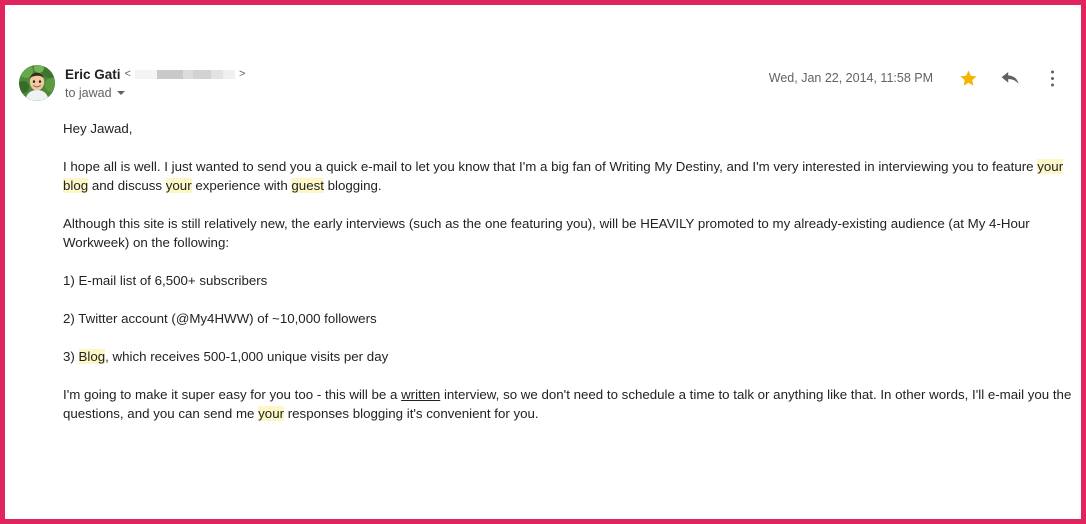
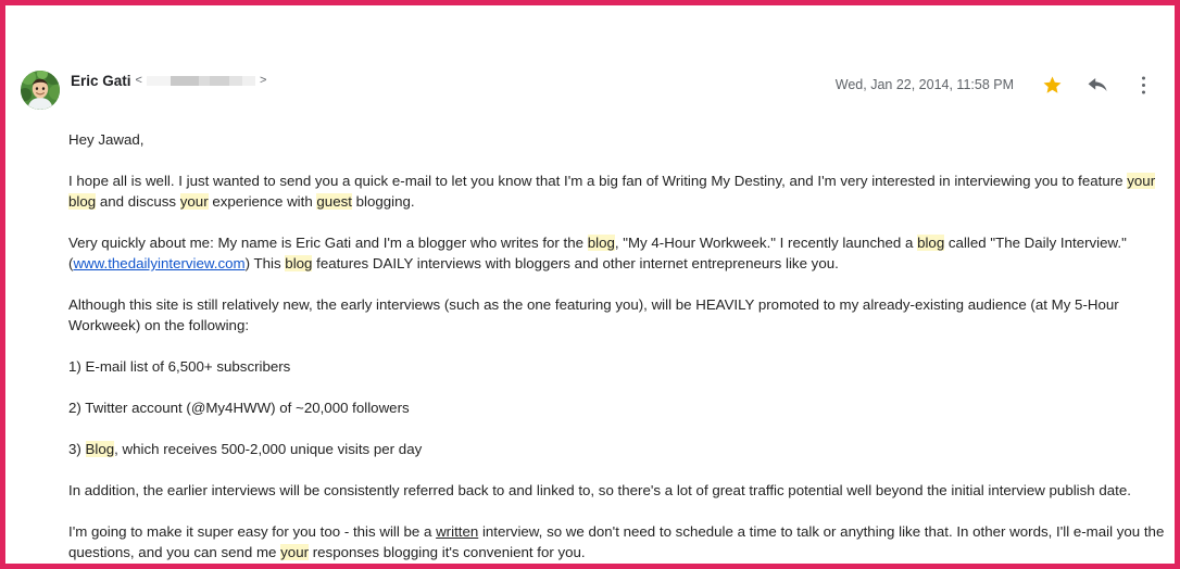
  Eric Gati
  <
  >
- to jawad
  Wed, Jan 22, 2014, 11:58 PM
  Hey Jawad,
  I hope all is well. I just wanted to send you a quick e-mail to let you know that I'm a big fan of Writing My Destiny, and I'm very interested in interviewing you to feature your blog and discuss your experience with guest blogging.
+ Very quickly about me: My name is Eric Gati and I'm a blogger who writes for the blog, "My 4-Hour Workweek." I recently launched a blog called "The Daily Interview." (www.thedailyinterview.com) This blog features DAILY interviews with bloggers and other internet entrepreneurs like you.
- Although this site is still relatively new, the early interviews (such as the one featuring you), will be HEAVILY promoted to my already-existing audience (at My 4-Hour Workweek) on the following:
+ Although this site is still relatively new, the early interviews (such as the one featuring you), will be HEAVILY promoted to my already-existing audience (at My 5-Hour Workweek) on the following:
  1) E-mail list of 6,500+ subscribers
- 2) Twitter account (@My4HWW) of ~10,000 followers
+ 2) Twitter account (@My4HWW) of ~20,000 followers
- 3) Blog, which receives 500-1,000 unique visits per day
+ 3) Blog, which receives 500-2,000 unique visits per day
+ In addition, the earlier interviews will be consistently referred back to and linked to, so there's a lot of great traffic potential well beyond the initial interview publish date.
  I'm going to make it super easy for you too - this will be a written interview, so we don't need to schedule a time to talk or anything like that. In other words, I'll e-mail you the questions, and you can send me your responses blogging it's convenient for you.
